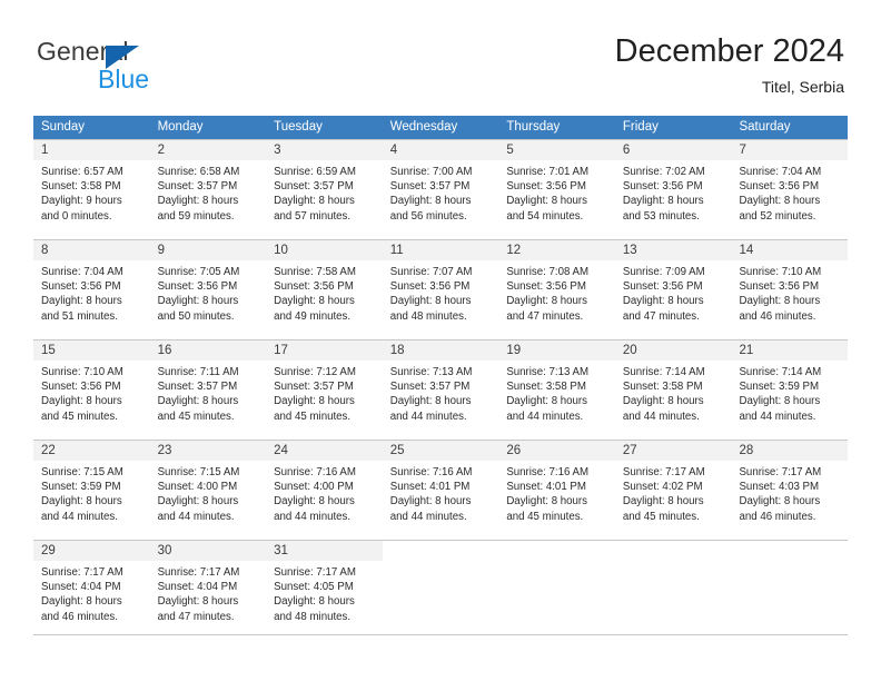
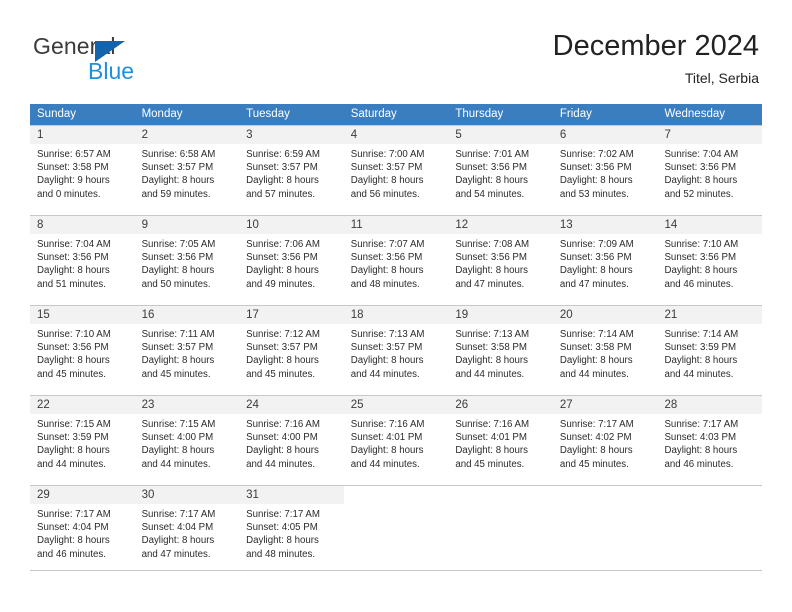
  General
  Blue
  December 2024
  Titel, Serbia
  Sunday
  Monday
  Tuesday
- Wednesday
+ Saturday
  Thursday
  Friday
- Saturday
+ Wednesday
  1
  Sunrise: 6:57 AM
  Sunset: 3:58 PM
  Daylight: 9 hours
  and 0 minutes.
  2
  Sunrise: 6:58 AM
  Sunset: 3:57 PM
  Daylight: 8 hours
  and 59 minutes.
  3
  Sunrise: 6:59 AM
  Sunset: 3:57 PM
  Daylight: 8 hours
  and 57 minutes.
  4
  Sunrise: 7:00 AM
  Sunset: 3:57 PM
  Daylight: 8 hours
  and 56 minutes.
  5
  Sunrise: 7:01 AM
  Sunset: 3:56 PM
  Daylight: 8 hours
  and 54 minutes.
  6
  Sunrise: 7:02 AM
  Sunset: 3:56 PM
  Daylight: 8 hours
  and 53 minutes.
  7
  Sunrise: 7:04 AM
  Sunset: 3:56 PM
  Daylight: 8 hours
  and 52 minutes.
  8
  Sunrise: 7:04 AM
  Sunset: 3:56 PM
  Daylight: 8 hours
  and 51 minutes.
  9
  Sunrise: 7:05 AM
  Sunset: 3:56 PM
  Daylight: 8 hours
  and 50 minutes.
  10
- Sunrise: 7:58 AM
+ Sunrise: 7:06 AM
  Sunset: 3:56 PM
  Daylight: 8 hours
  and 49 minutes.
  11
  Sunrise: 7:07 AM
  Sunset: 3:56 PM
  Daylight: 8 hours
  and 48 minutes.
  12
  Sunrise: 7:08 AM
  Sunset: 3:56 PM
  Daylight: 8 hours
  and 47 minutes.
  13
  Sunrise: 7:09 AM
  Sunset: 3:56 PM
  Daylight: 8 hours
  and 47 minutes.
  14
  Sunrise: 7:10 AM
  Sunset: 3:56 PM
  Daylight: 8 hours
  and 46 minutes.
  15
  Sunrise: 7:10 AM
  Sunset: 3:56 PM
  Daylight: 8 hours
  and 45 minutes.
  16
  Sunrise: 7:11 AM
  Sunset: 3:57 PM
  Daylight: 8 hours
  and 45 minutes.
  17
  Sunrise: 7:12 AM
  Sunset: 3:57 PM
  Daylight: 8 hours
  and 45 minutes.
  18
  Sunrise: 7:13 AM
  Sunset: 3:57 PM
  Daylight: 8 hours
  and 44 minutes.
  19
  Sunrise: 7:13 AM
  Sunset: 3:58 PM
  Daylight: 8 hours
  and 44 minutes.
  20
  Sunrise: 7:14 AM
  Sunset: 3:58 PM
  Daylight: 8 hours
  and 44 minutes.
  21
  Sunrise: 7:14 AM
  Sunset: 3:59 PM
  Daylight: 8 hours
  and 44 minutes.
  22
  Sunrise: 7:15 AM
  Sunset: 3:59 PM
  Daylight: 8 hours
  and 44 minutes.
  23
  Sunrise: 7:15 AM
  Sunset: 4:00 PM
  Daylight: 8 hours
  and 44 minutes.
  24
  Sunrise: 7:16 AM
  Sunset: 4:00 PM
  Daylight: 8 hours
  and 44 minutes.
  25
  Sunrise: 7:16 AM
  Sunset: 4:01 PM
  Daylight: 8 hours
  and 44 minutes.
  26
  Sunrise: 7:16 AM
  Sunset: 4:01 PM
  Daylight: 8 hours
  and 45 minutes.
  27
  Sunrise: 7:17 AM
  Sunset: 4:02 PM
  Daylight: 8 hours
  and 45 minutes.
  28
  Sunrise: 7:17 AM
  Sunset: 4:03 PM
  Daylight: 8 hours
  and 46 minutes.
  29
  Sunrise: 7:17 AM
  Sunset: 4:04 PM
  Daylight: 8 hours
  and 46 minutes.
  30
  Sunrise: 7:17 AM
  Sunset: 4:04 PM
  Daylight: 8 hours
  and 47 minutes.
  31
  Sunrise: 7:17 AM
  Sunset: 4:05 PM
  Daylight: 8 hours
  and 48 minutes.
